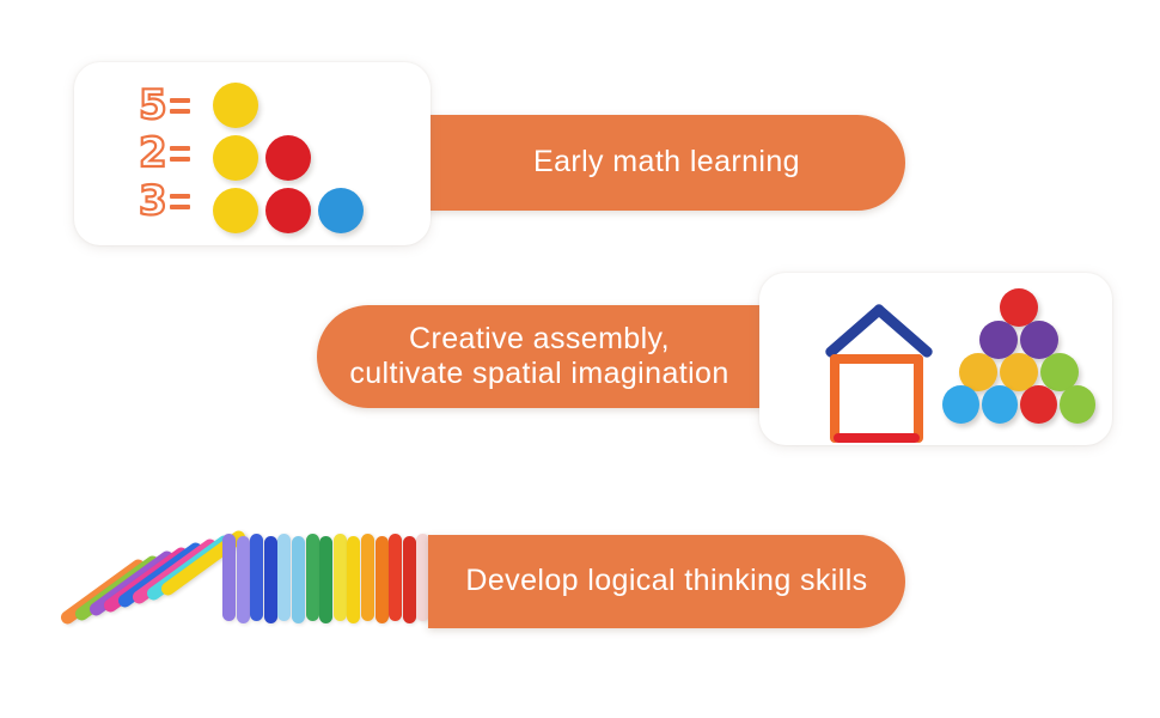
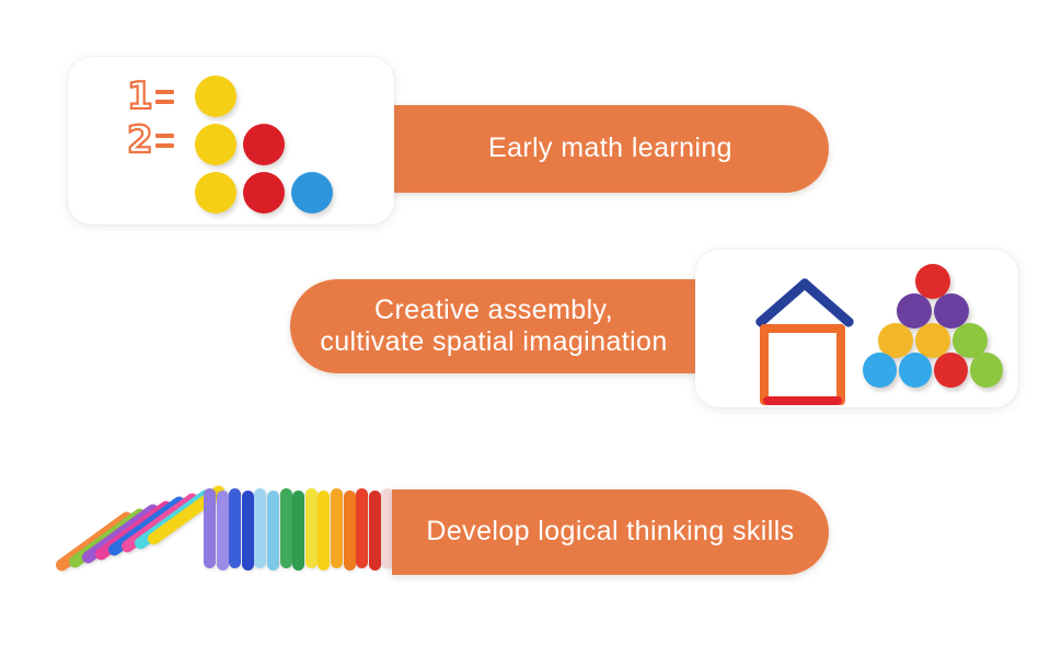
  Early math learning
- 5
+ 1
  2
- 3
  Creative assembly,
  cultivate spatial imagination
  Develop logical thinking skills
